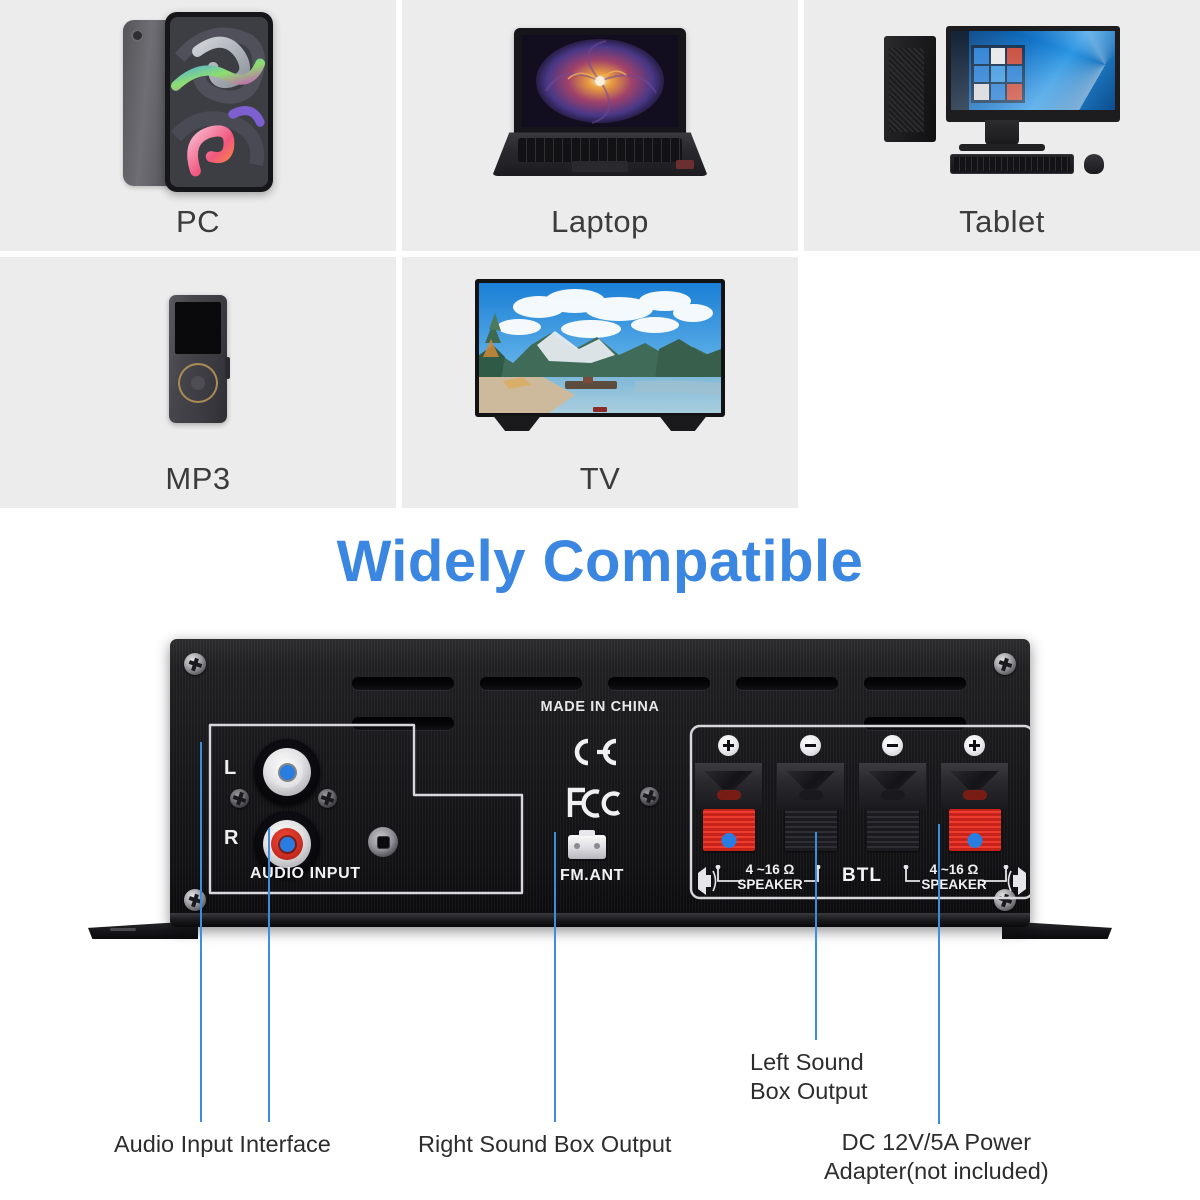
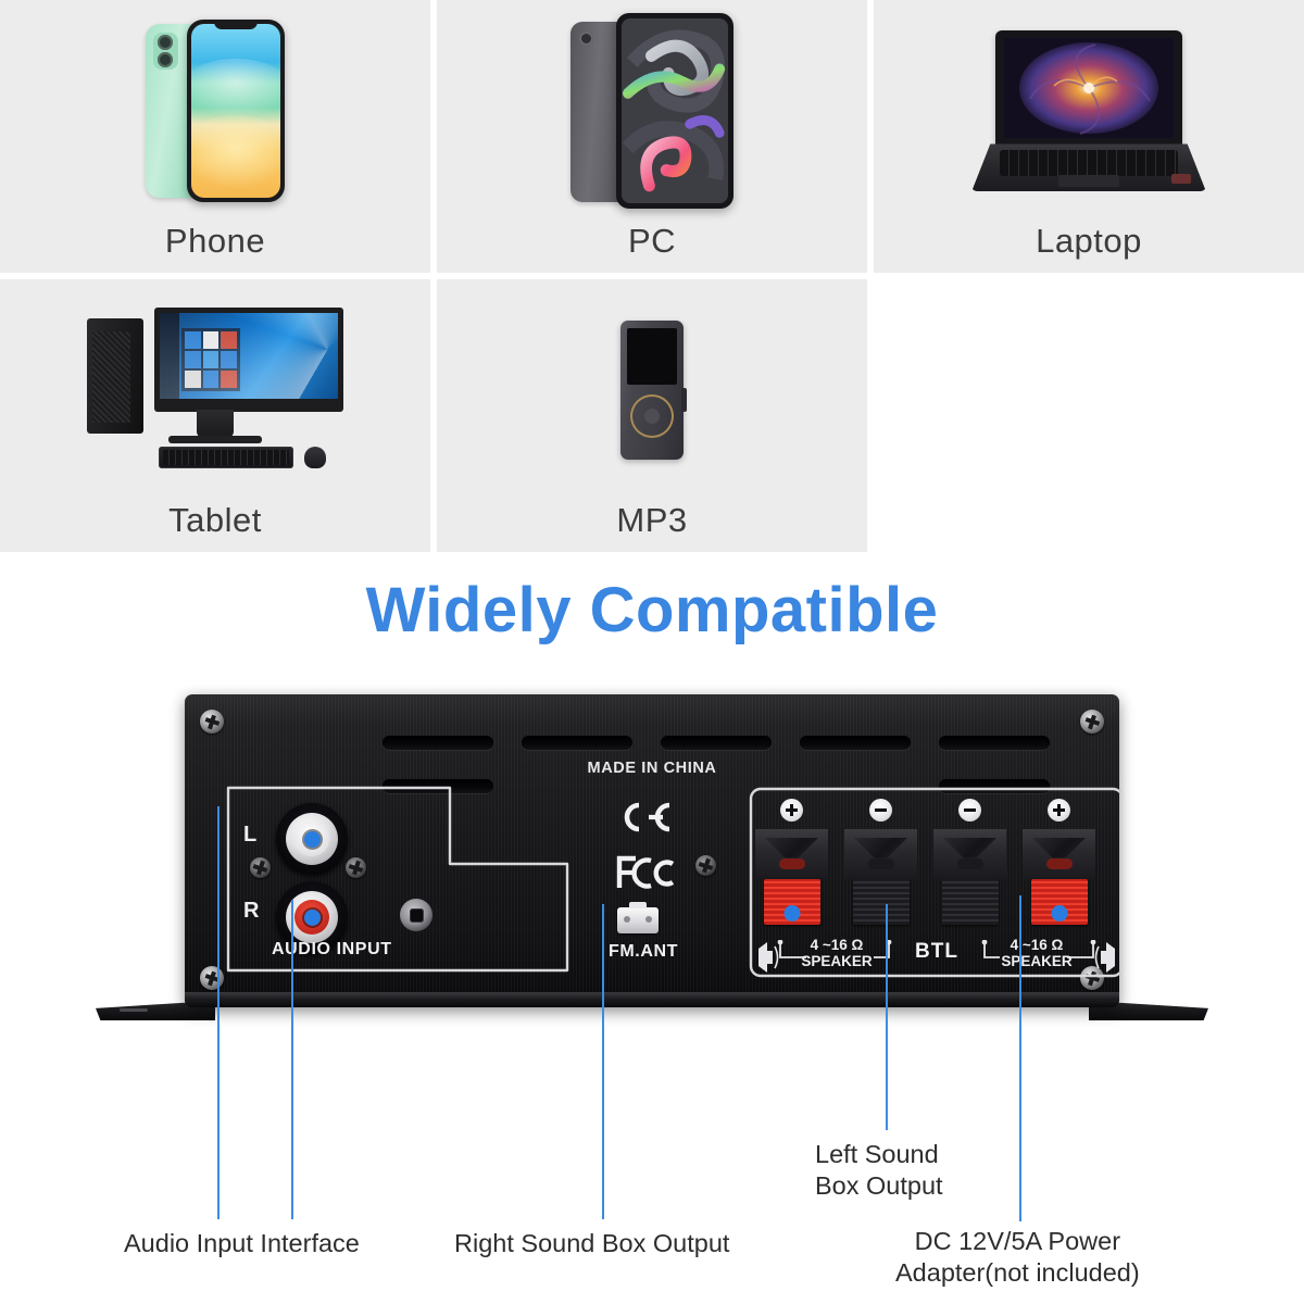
+ Phone
  PC
  Laptop
  Tablet
  MP3
- TV
  Widely Compatible
  MADE IN CHINA
  L
  R
  ADIO INPUT
  FM.ANT
  4 ~16 Ω
  SPEAKER
  BTL
  4 ~16 Ω
  SPEAKER
  Audio Input Interface
  Right Sound Box Output
  Left Sound
  Box Output
  DC 12V/5A Power
  Adapter(not included)
